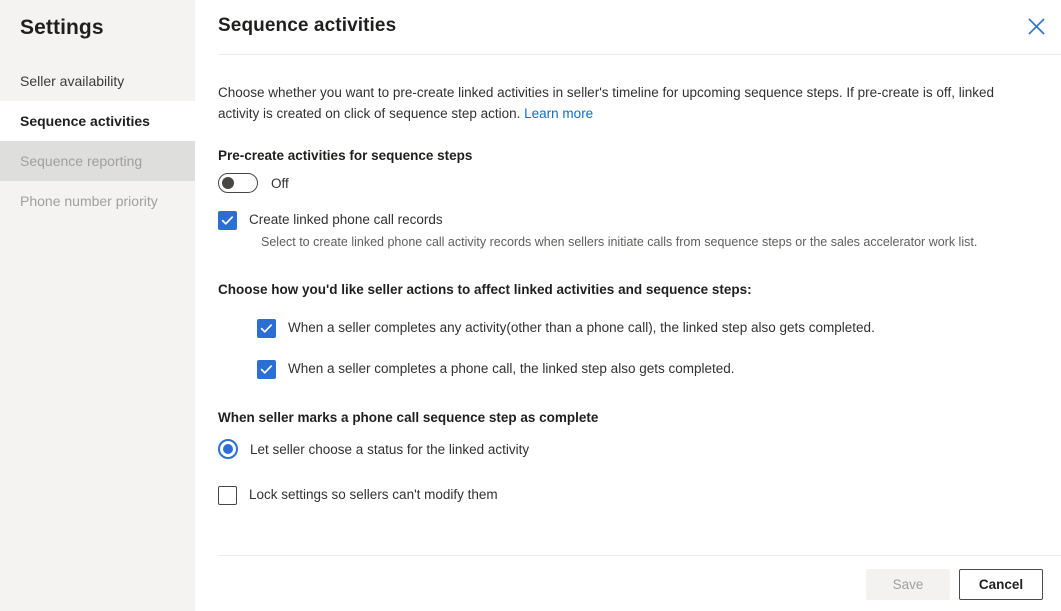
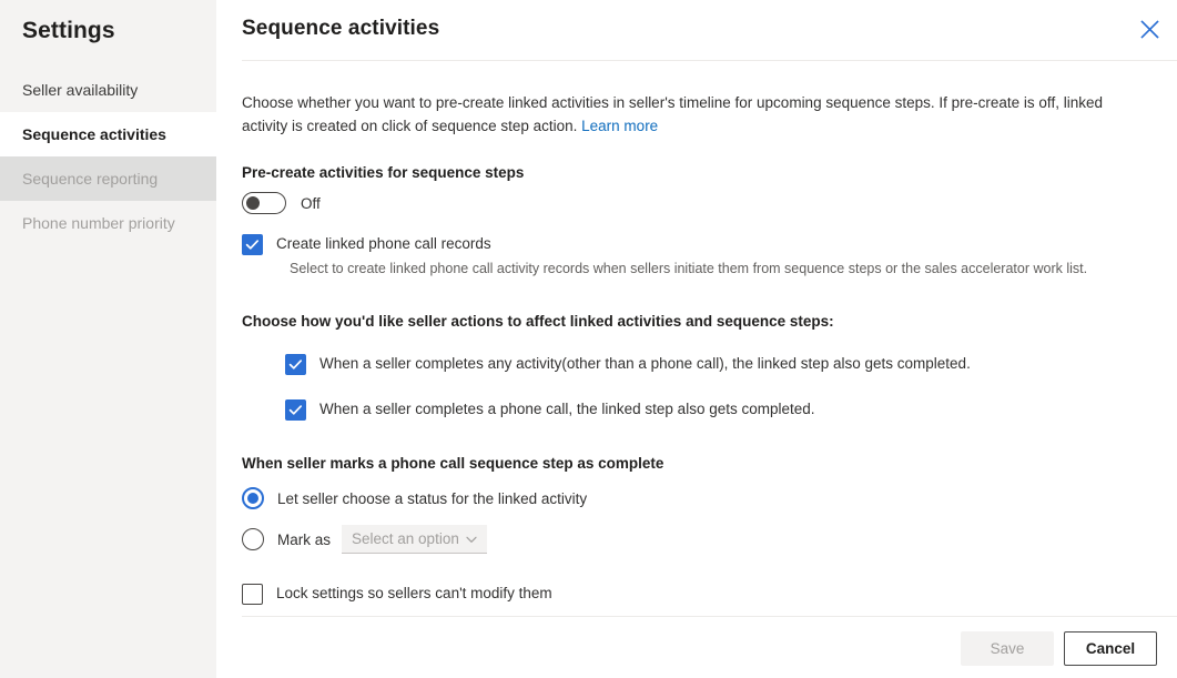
  Settings
  Seller availability
  Sequence activities
  Sequence reporting
  Phone number priority
  Sequence activities
  Choose whether you want to pre-create linked activities in seller's timeline for upcoming sequence steps. If pre-create is off, linked activity is created on click of sequence step action. Learn more
  Pre-create activities for sequence steps
  Off
  Create linked phone call records
- Select to create linked phone call activity records when sellers initiate calls from sequence steps or the sales accelerator work list.
+ Select to create linked phone call activity records when sellers initiate them from sequence steps or the sales accelerator work list.
  Choose how you'd like seller actions to affect linked activities and sequence steps:
  When a seller completes any activity(other than a phone call), the linked step also gets completed.
  When a seller completes a phone call, the linked step also gets completed.
  When seller marks a phone call sequence step as complete
  Let seller choose a status for the linked activity
+ Mark as
+ Select an option
  Lock settings so sellers can't modify them
  Save
  Cancel
